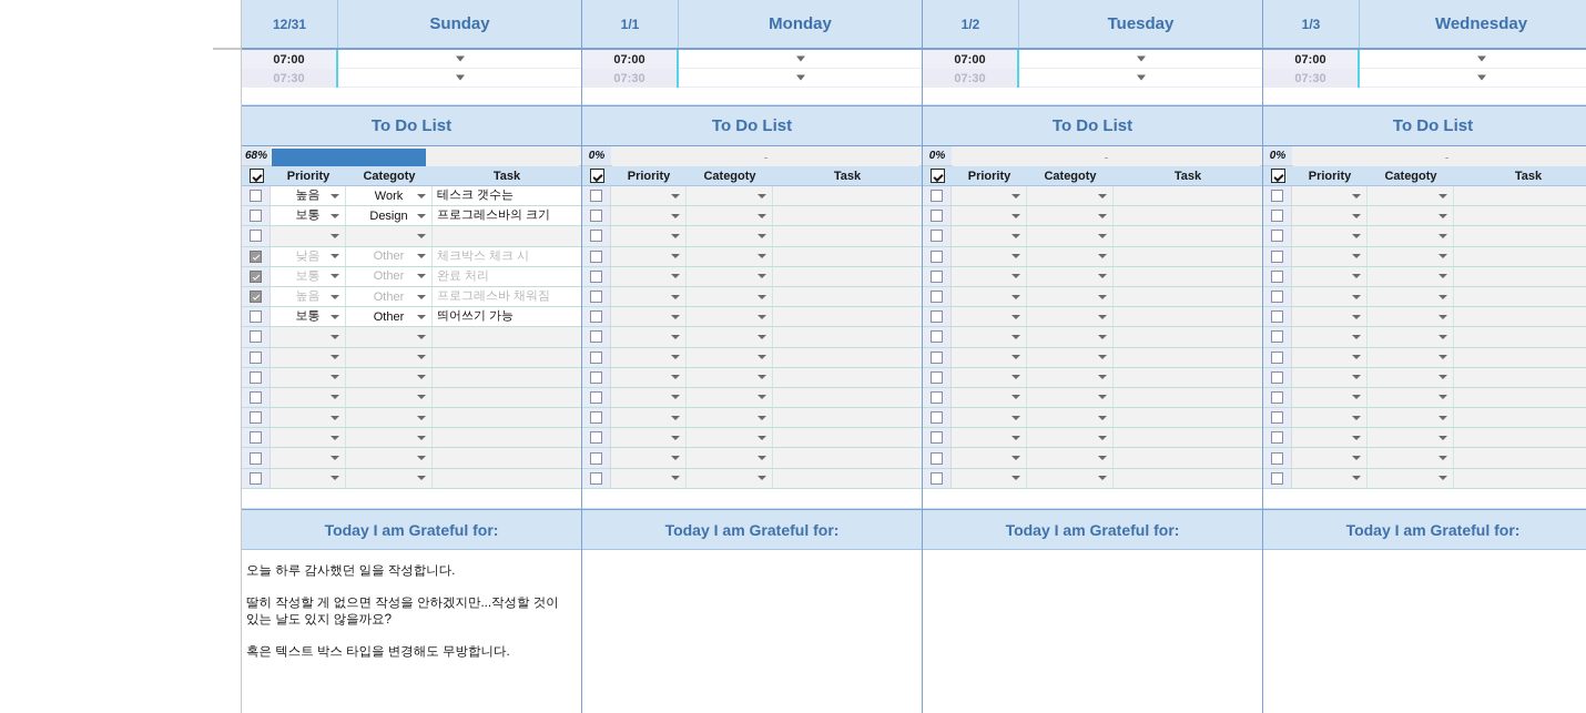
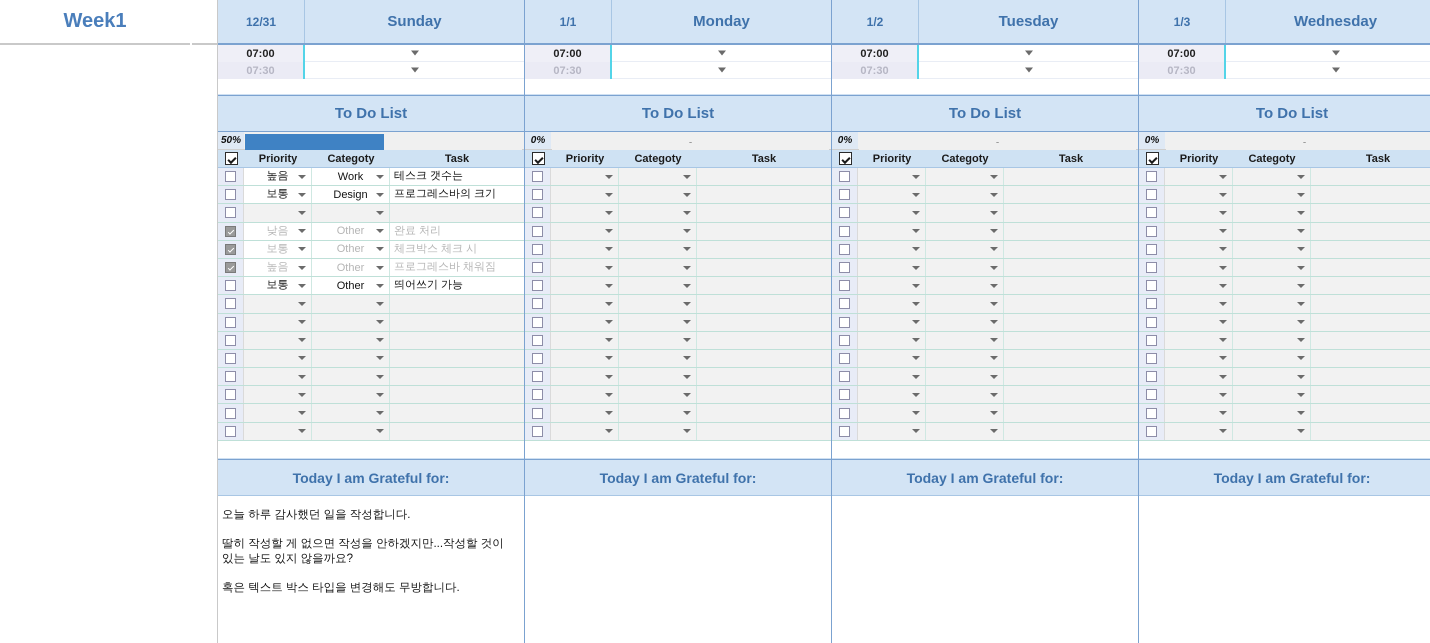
+ Week1
  12/31
  Sunday
  07:00
  07:30
  To Do List
- 68%
+ 50%
  Priority
  Categoty
  Task
  높음
  Work
  테스크 갯수는
  보통
  Design
  프로그레스바의 크기
  낮음
  Other
- 체크박스 체크 시
+ 완료 처리
  보통
  Other
- 완료 처리
+ 체크박스 체크 시
  높음
  Other
  프로그레스바 채워짐
  보통
  Other
  띄어쓰기 가능
  Today I am Grateful for:
  오늘 하루 감사했던 일을 작성합니다.
  딸히 작성할 게 없으면 작성을 안하겠지만...작성할 것이 있는 날도 있지 않을까요?
  혹은 텍스트 박스 타입을 변경해도 무방합니다.
  1/1
  Monday
  07:00
  07:30
  To Do List
  0%
  -
  Priority
  Categoty
  Task
  Today I am Grateful for:
  1/2
  Tuesday
  07:00
  07:30
  To Do List
  0%
  -
  Priority
  Categoty
  Task
  Today I am Grateful for:
  1/3
  Wednesday
  07:00
  07:30
  To Do List
  0%
  -
  Priority
  Categoty
  Task
  Today I am Grateful for:
